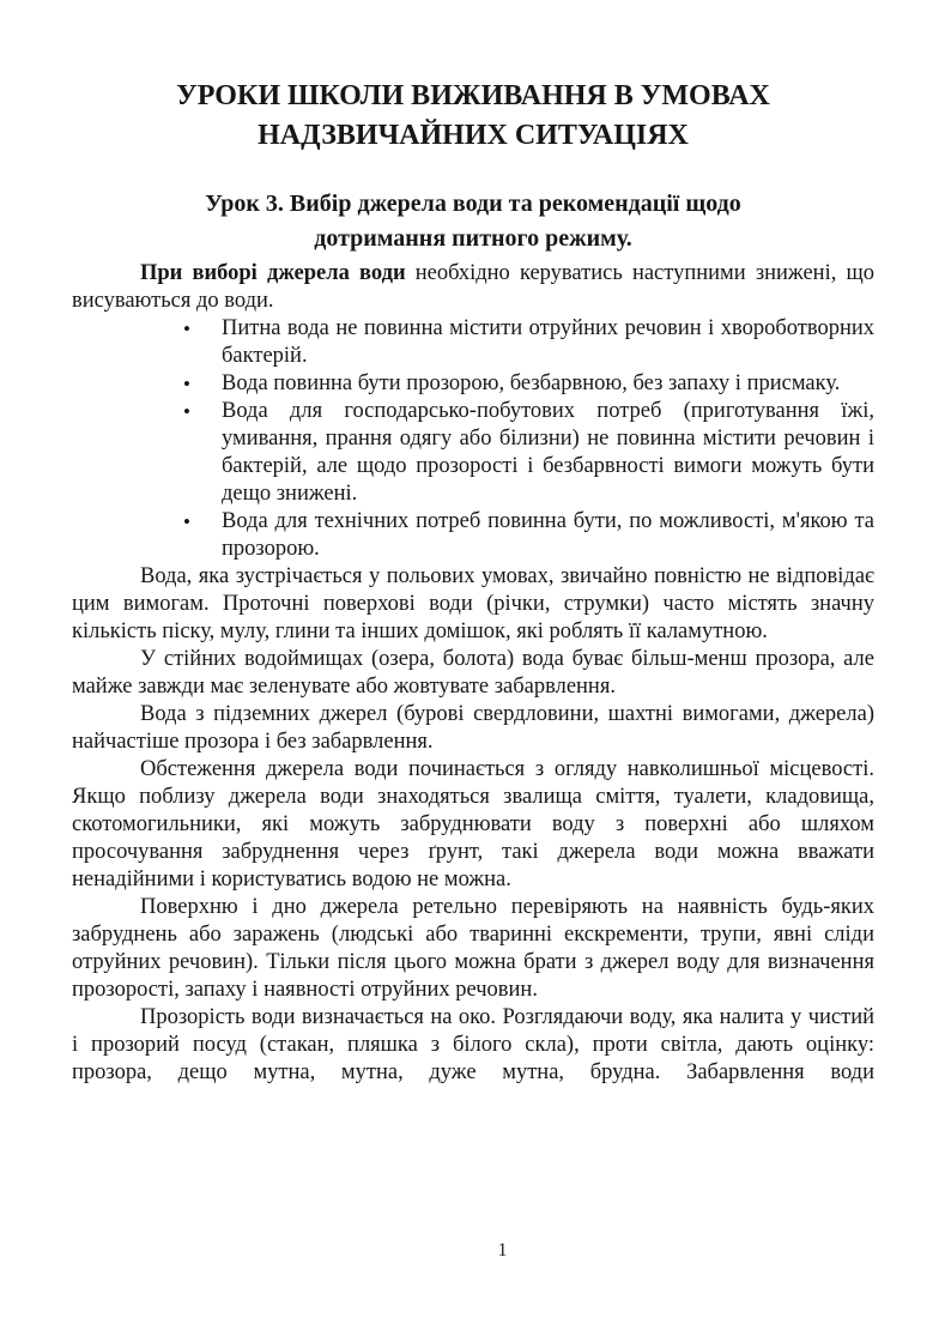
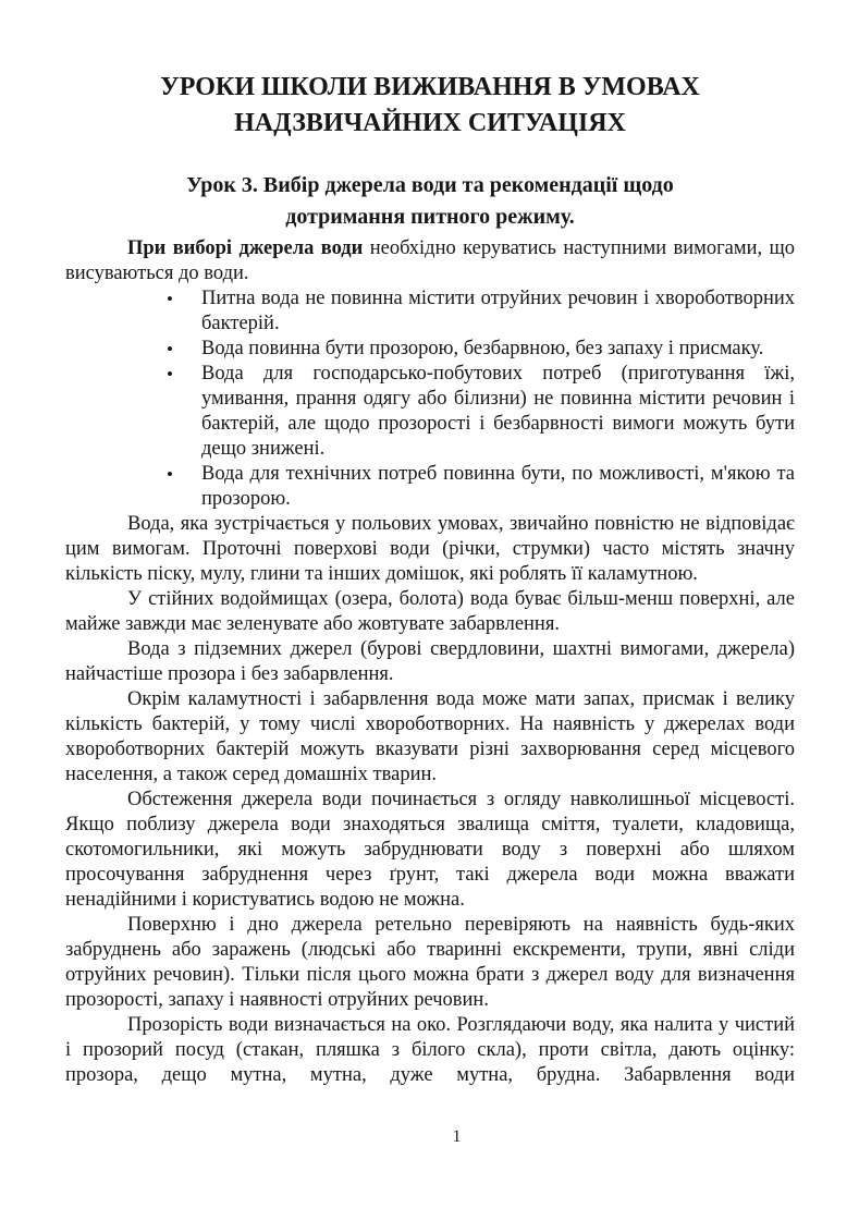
  УРОКИ ШКОЛИ ВИЖИВАННЯ В УМОВАХ НАДЗВИЧАЙНИХ СИТУАЦІЯХ
  Урок 3. Вибір джерела води та рекомендації щодо дотримання питного режиму.
- При виборі джерела води необхідно керуватись наступними знижені, що висуваються до води.
+ При виборі джерела води необхідно керуватись наступними вимогами, що висуваються до води.
  •
  Питна вода не повинна містити отруйних речовин і хвороботворних бактерій.
  •
  Вода повинна бути прозорою, безбарвною, без запаху і присмаку.
  •
  Вода для господарсько-побутових потреб (приготування їжі, умивання, прання одягу або білизни) не повинна містити речовин і бактерій, але щодо прозорості і безбарвності вимоги можуть бути дещо знижені.
  •
  Вода для технічних потреб повинна бути, по можливості, м'якою та прозорою.
  Вода, яка зустрічається у польових умовах, звичайно повністю не відповідає цим вимогам. Проточні поверхові води (річки, струмки) часто містять значну кількість піску, мулу, глини та інших домішок, які роблять її каламутною.
- У стійних водоймищах (озера, болота) вода буває більш-менш прозора, але майже завжди має зеленувате або жовтувате забарвлення.
+ У стійних водоймищах (озера, болота) вода буває більш-менш поверхні, але майже завжди має зеленувате або жовтувате забарвлення.
  Вода з підземних джерел (бурові свердловини, шахтні вимогами, джерела) найчастіше прозора і без забарвлення.
+ Окрім каламутності і забарвлення вода може мати запах, присмак і велику кількість бактерій, у тому числі хвороботворних. На наявність у джерелах води хвороботворних бактерій можуть вказувати різні захворювання серед місцевого населення, а також серед домашніх тварин.
  Обстеження джерела води починається з огляду навколишньої місцевості. Якщо поблизу джерела води знаходяться звалища сміття, туалети, кладовища, скотомогильники, які можуть забруднювати воду з поверхні або шляхом просочування забруднення через ґрунт, такі джерела води можна вважати ненадійними і користуватись водою не можна.
  Поверхню і дно джерела ретельно перевіряють на наявність будь-яких забруднень або заражень (людські або тваринні екскременти, трупи, явні сліди отруйних речовин). Тільки після цього можна брати з джерел воду для визначення прозорості, запаху і наявності отруйних речовин.
  Прозорість води визначається на око. Розглядаючи воду, яка налита у чистий і прозорий посуд (стакан, пляшка з білого скла), проти світла, дають оцінку: прозора, дещо мутна, мутна, дуже мутна, брудна. Забарвлення води
  1
